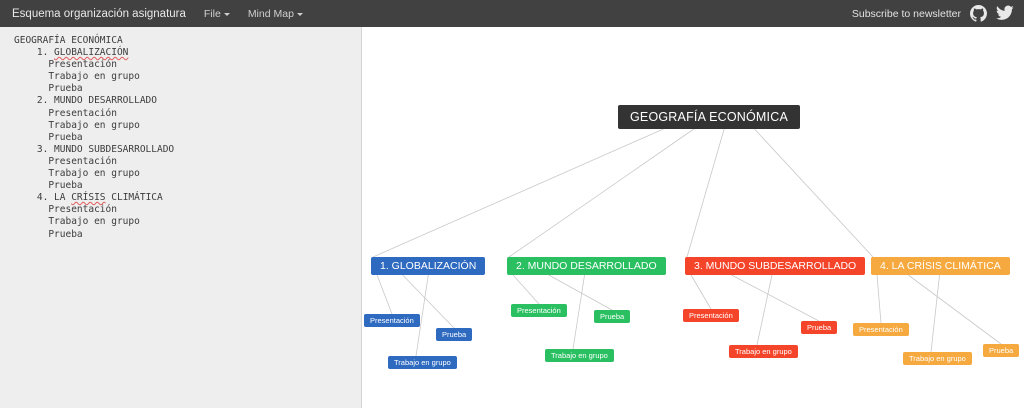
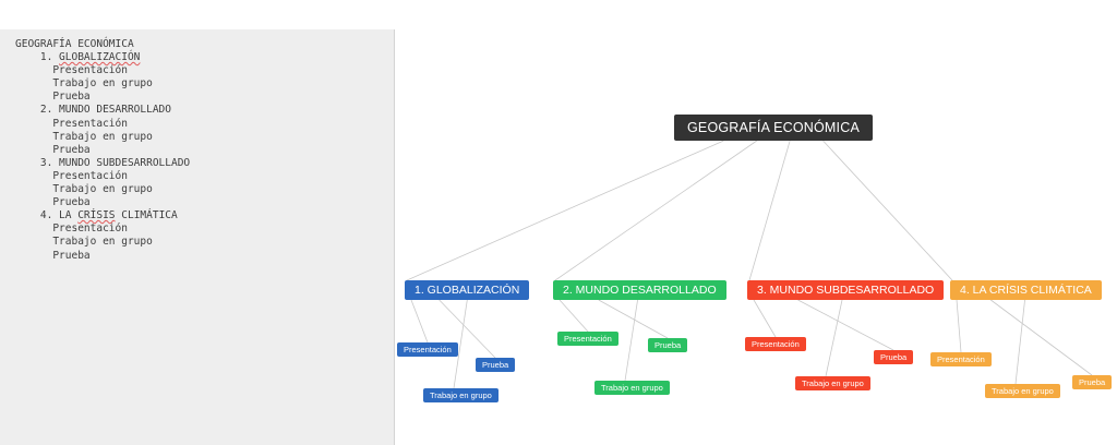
- Esquema organización asignatura
- File
- Mind Map
- Subscribe to newsletter
  GEOGRAFÍA ECONÓMICA
  1. GLOBALIZACIÓN
  Presentación
  Trabajo en grupo
  Prueba
  2. MUNDO DESARROLLADO
  Presentación
  Trabajo en grupo
  Prueba
  3. MUNDO SUBDESARROLLADO
  Presentación
  Trabajo en grupo
  Prueba
  4. LA CRÍSIS CLIMÁTICA
  Presentación
  Trabajo en grupo
  Prueba
  GEOGRAFÍA ECONÓMICA
  1. GLOBALIZACIÓN
  Presentación
  Prueba
  Trabajo en grupo
  2. MUNDO DESARROLLADO
  Presentación
  Prueba
  Trabajo en grupo
  3. MUNDO SUBDESARROLLADO
  Presentación
  Prueba
  Trabajo en grupo
  4. LA CRÍSIS CLIMÁTICA
  Presentación
  Prueba
  Trabajo en grupo
